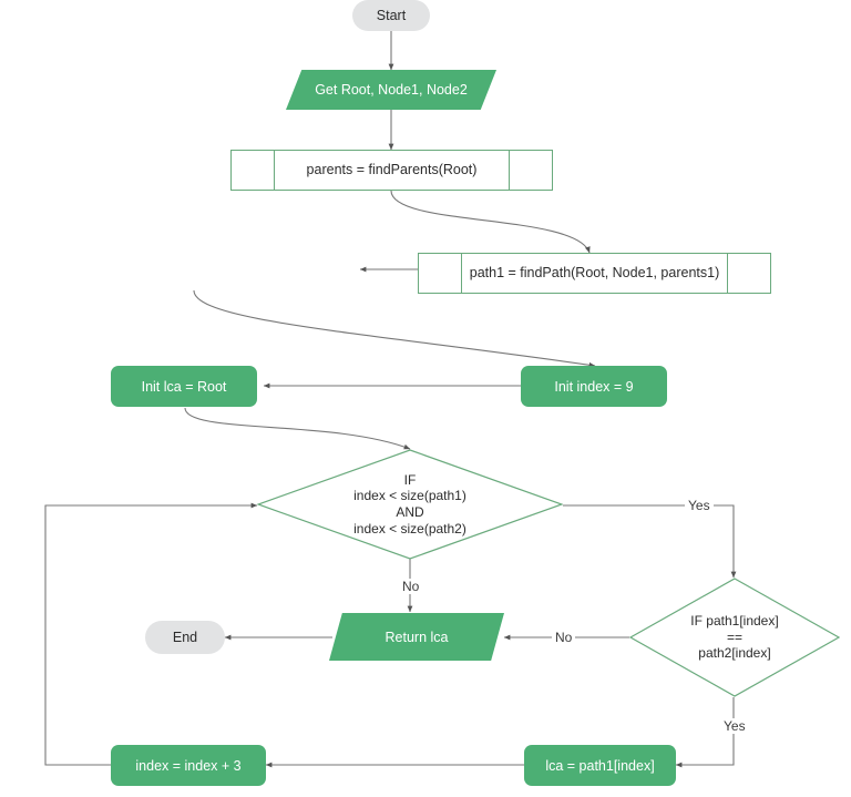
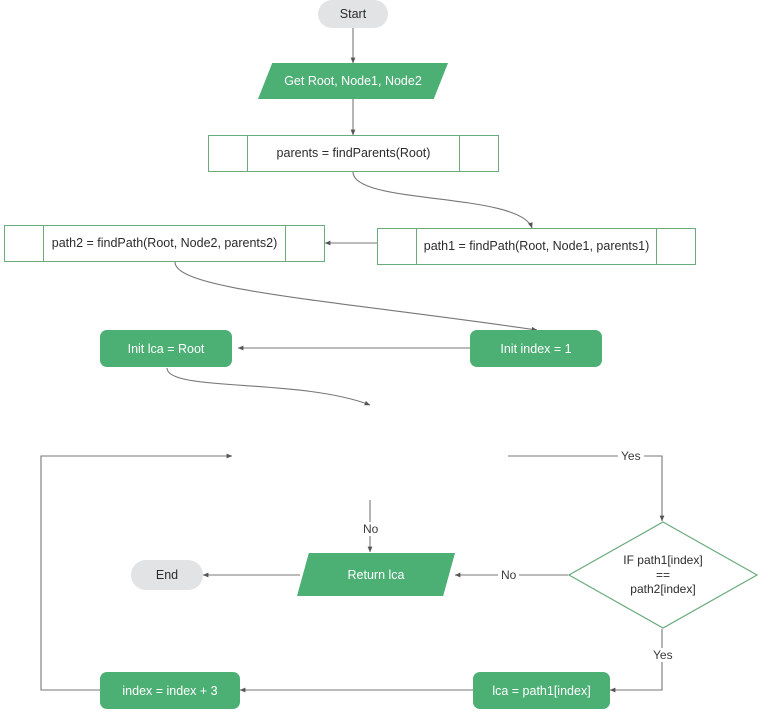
  Start
  Get Root, Node1, Node2
  parents = findParents(Root)
+ path2 = findPath(Root, Node2, parents2)
  path1 = findPath(Root, Node1, parents1)
  Init lca = Root
- Init index = 9
+ Init index = 1
- IF
- index < size(path1)
- AND
- index < size(path2)
  IF path1[index]
  ==
  path2[index]
  Return lca
  End
  index = index + 3
  lca = path1[index]
  Yes
  No
  No
  Yes
